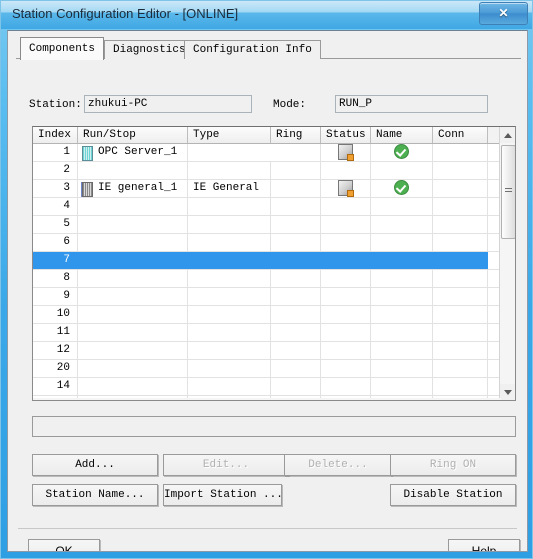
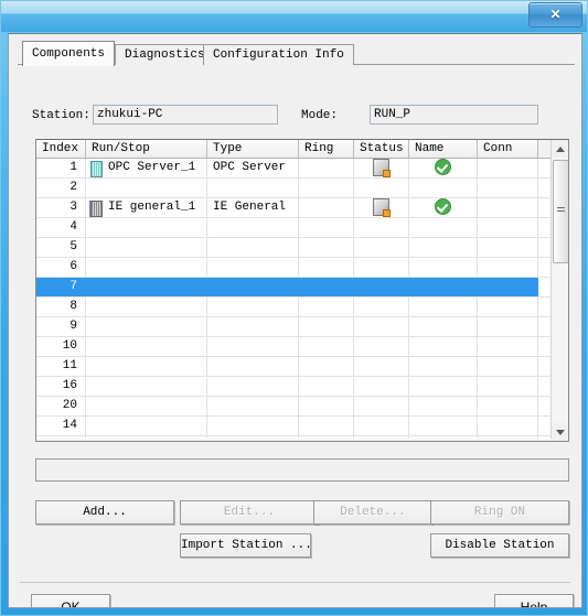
- Station Configuration Editor - [ONLINE]
  ✕
  Components
  Diagnostics
  Configuration Info
  Station:
  zhukui-PC
  Mode:
  RUN_P
  Index
  Run/Stop
  Type
  Ring
  Status
  Name
  Conn
  1
  OPC Server_1
+ OPC Server
  2
  3
  IE general_1
  IE General
  4
  5
  6
  7
  8
  9
  10
  11
- 12
+ 16
  20
  14
  Add...
  Edit...
  Delete...
  Ring ON
- Station Name...
  Import Station ...
  Disable Station
